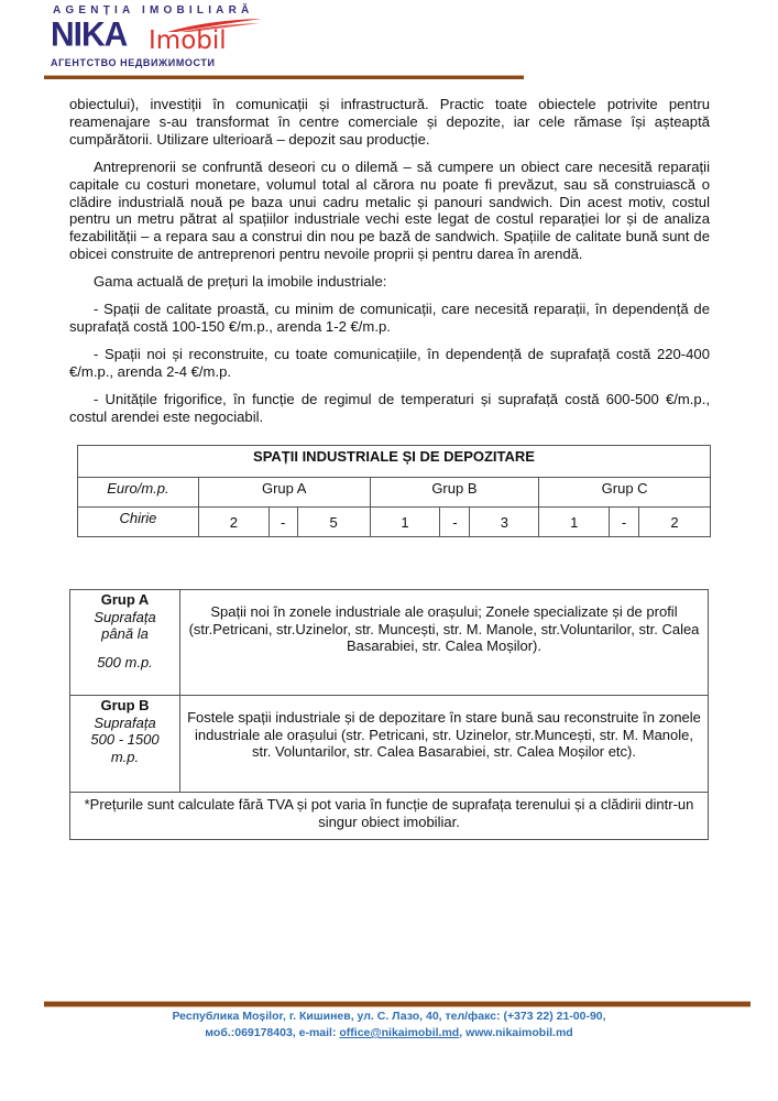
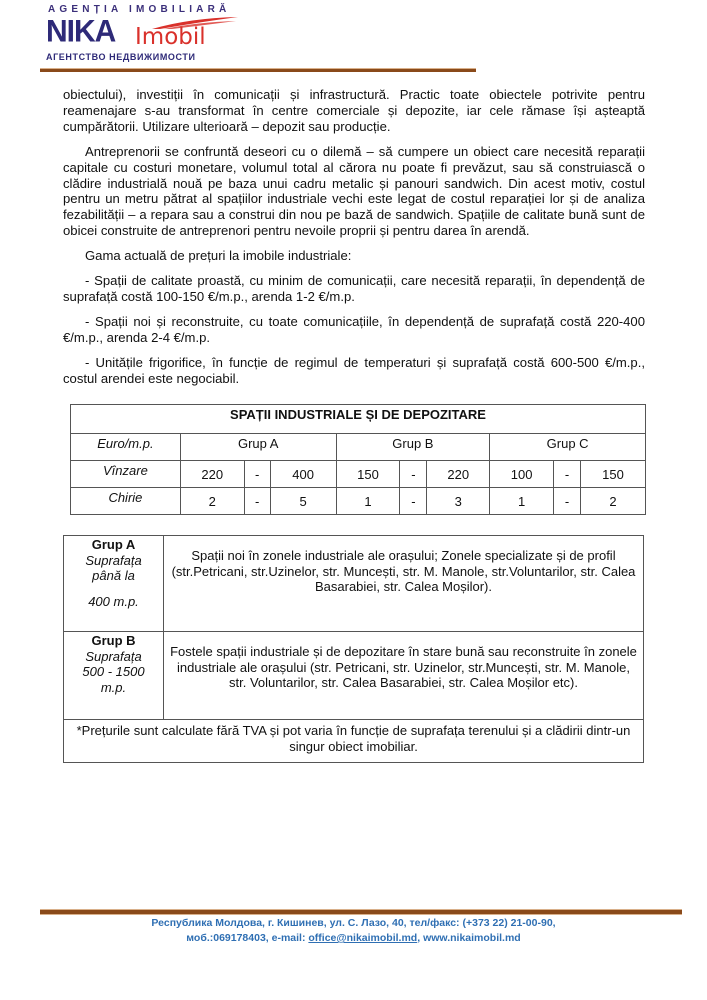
  AGENȚIA IMOBILIARĂ
  NIKA
  Imobil
  АГЕНТСТВО НЕДВИЖИМОСТИ
  obiectului), investiții în comunicații și infrastructură. Practic toate obiectele potrivite pentru reamenajare s-au transformat în centre comerciale și depozite, iar cele rămase își așteaptă cumpărătorii. Utilizare ulterioară – depozit sau producție.
  Antreprenorii se confruntă deseori cu o dilemă – să cumpere un obiect care necesită reparații capitale cu costuri monetare, volumul total al cărora nu poate fi prevăzut, sau să construiască o clădire industrială nouă pe baza unui cadru metalic și panouri sandwich. Din acest motiv, costul pentru un metru pătrat al spațiilor industriale vechi este legat de costul reparației lor și de analiza fezabilității – a repara sau a construi din nou pe bază de sandwich. Spațiile de calitate bună sunt de obicei construite de antreprenori pentru nevoile proprii și pentru darea în arendă.
  Gama actuală de prețuri la imobile industriale:
  - Spații de calitate proastă, cu minim de comunicații, care necesită reparații, în dependență de suprafață costă 100-150 €/m.p., arenda 1-2 €/m.p.
  - Spații noi și reconstruite, cu toate comunicațiile, în dependență de suprafață costă 220-400 €/m.p., arenda 2-4 €/m.p.
  - Unitățile frigorifice, în funcție de regimul de temperaturi și suprafață costă 600-500 €/m.p., costul arendei este negociabil.
  SPAȚII INDUSTRIALE ȘI DE DEPOZITARE
  Euro/m.p.	Grup A	Grup B	Grup C
+ Vînzare	220	-	400	150	-	220	100	-	150
  Chirie	2	-	5	1	-	3	1	-	2
- Grup A Suprafața până la 500 m.p.	Spații noi în zonele industriale ale orașului; Zonele specializate și de profil (str.Petricani, str.Uzinelor, str. Muncești, str. M. Manole, str.Voluntarilor, str. Calea Basarabiei, str. Calea Moșilor).
+ Grup A Suprafața până la 400 m.p.	Spații noi în zonele industriale ale orașului; Zonele specializate și de profil (str.Petricani, str.Uzinelor, str. Muncești, str. M. Manole, str.Voluntarilor, str. Calea Basarabiei, str. Calea Moșilor).
  Grup B Suprafața 500 - 1500 m.p.	Fostele spații industriale și de depozitare în stare bună sau reconstruite în zonele industriale ale orașului (str. Petricani, str. Uzinelor, str.Muncești, str. M. Manole, str. Voluntarilor, str. Calea Basarabiei, str. Calea Moșilor etc).
  *Prețurile sunt calculate fără TVA și pot varia în funcție de suprafața terenului și a clădirii dintr-un singur obiect imobiliar.
- Республика Moșilor, г. Кишинев, ул. С. Лазо, 40, тел/факс: (+373 22) 21-00-90,
+ Республика Молдова, г. Кишинев, ул. С. Лазо, 40, тел/факс: (+373 22) 21-00-90,
  моб.:069178403, e-mail: office@nikaimobil.md, www.nikaimobil.md
